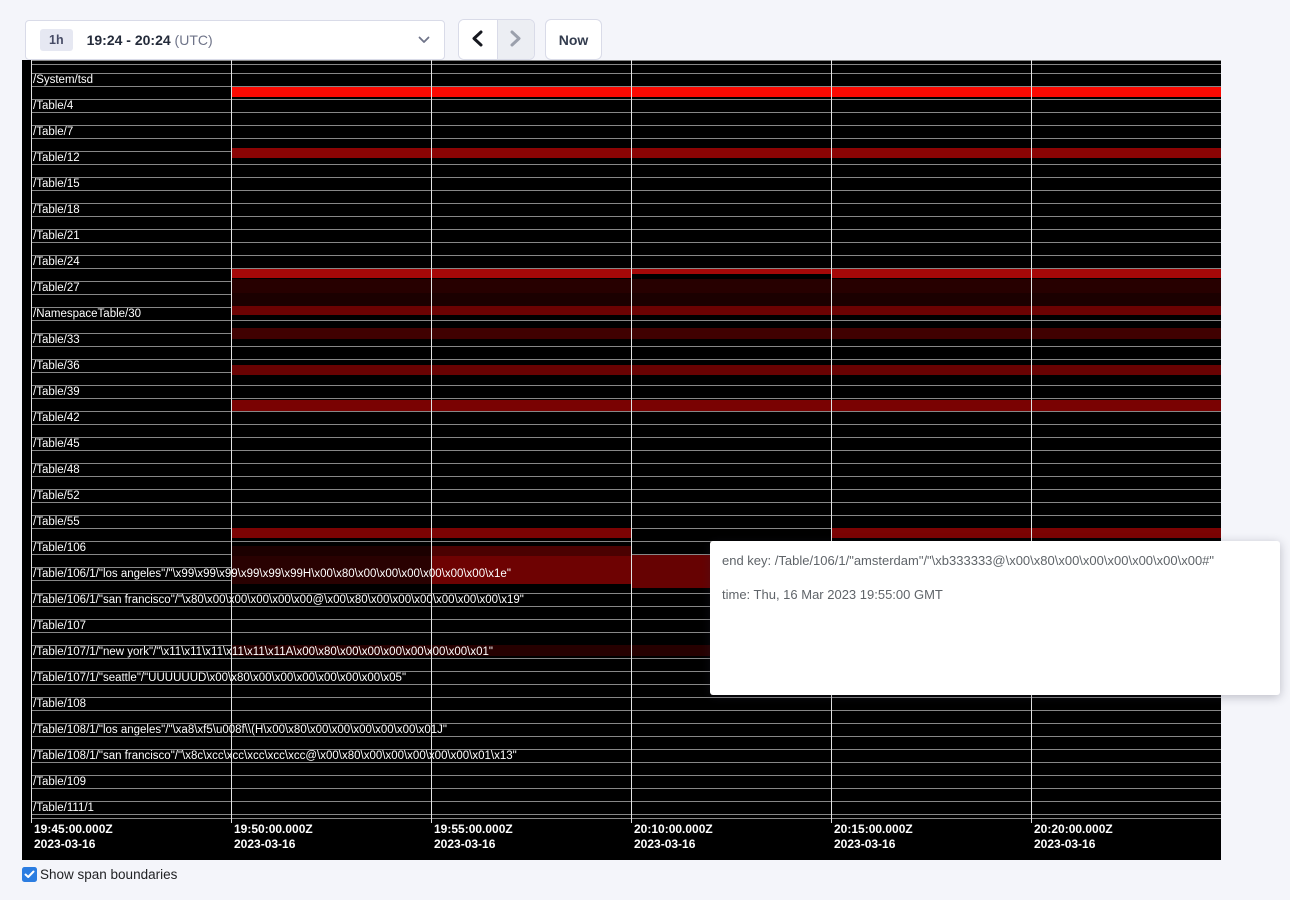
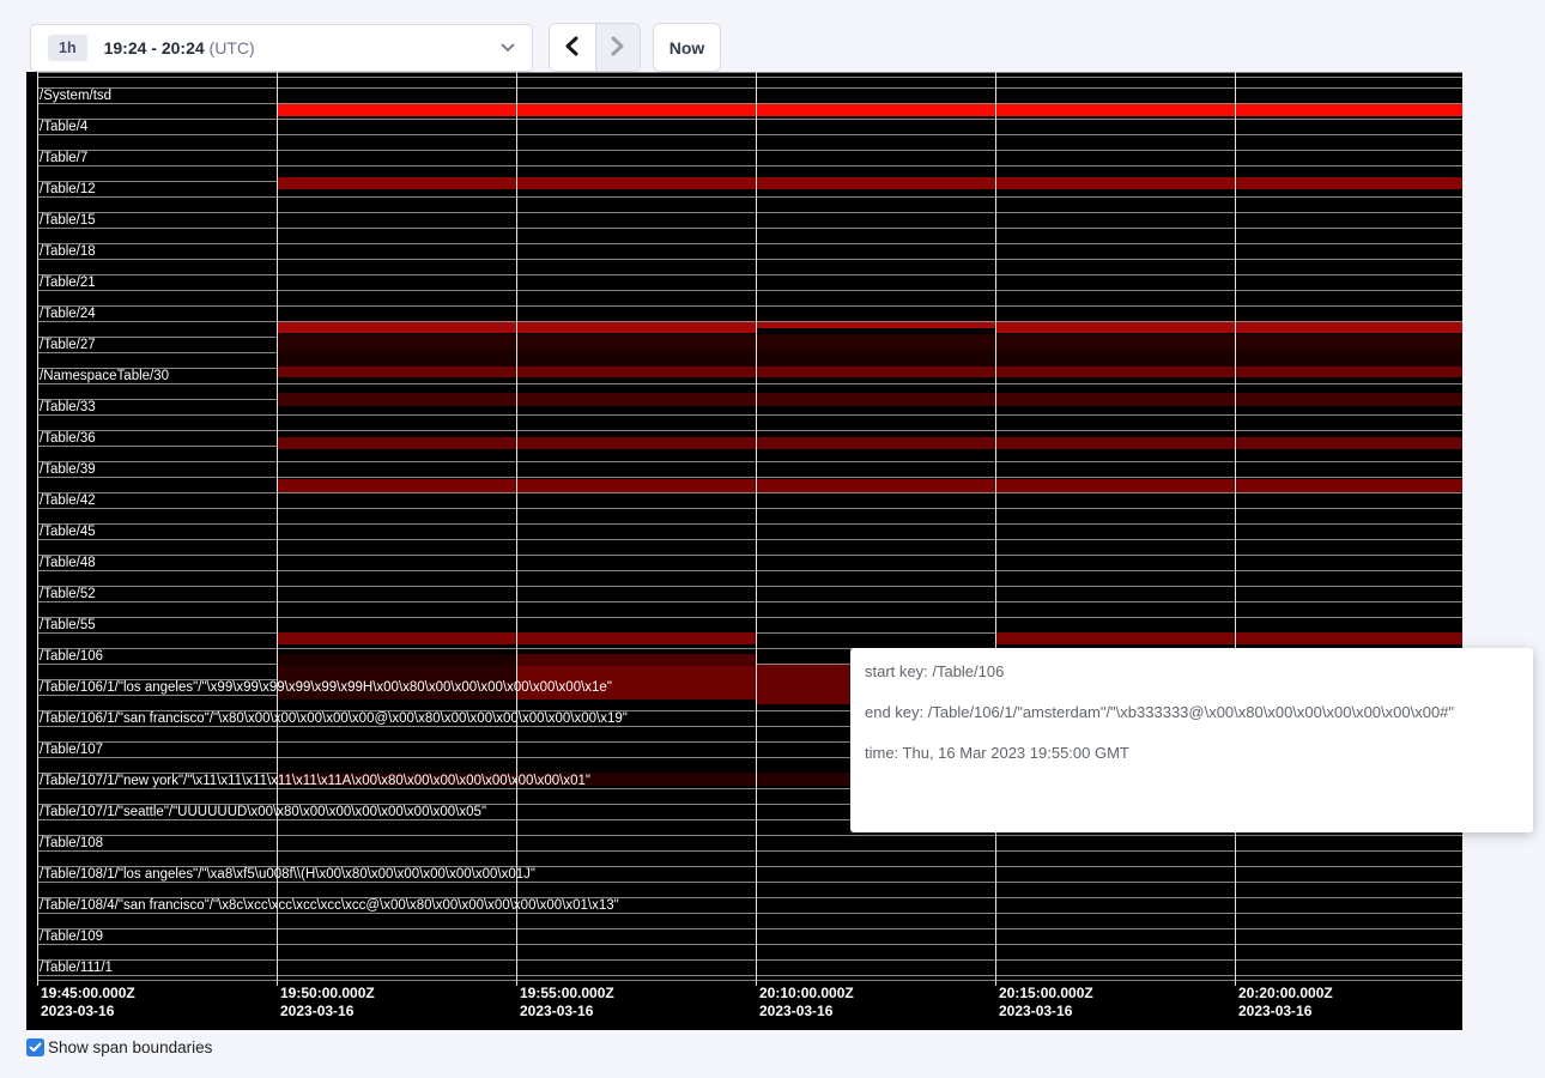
  1h
  19:24 - 20:24 (UTC)
  Now
  /System/tsd
  /Table/4
  /Table/7
  /Table/12
  /Table/15
  /Table/18
  /Table/21
  /Table/24
  /Table/27
  /NamespaceTable/30
  /Table/33
  /Table/36
  /Table/39
  /Table/42
  /Table/45
  /Table/48
  /Table/52
  /Table/55
  /Table/106
  /Table/106/1/"los angeles"/"\x99\x99\x99\x99\x99\x99H\x00\x80\x00\x00\x00\x00\x00\x00\x1e"
  /Table/106/1/"san francisco"/"\x80\x00\x00\x00\x00\x00@\x00\x80\x00\x00\x00\x00\x00\x00\x19"
  /Table/107
  /Table/107/1/"new york"/"\x11\x11\x11\x11\x11\x11A\x00\x80\x00\x00\x00\x00\x00\x00\x01"
  /Table/107/1/"seattle"/"UUUUUUD\x00\x80\x00\x00\x00\x00\x00\x00\x05"
  /Table/108
  /Table/108/1/"los angeles"/"\xa8\xf5\u008f\\(H\x00\x80\x00\x00\x00\x00\x00\x01J"
- /Table/108/1/"san francisco"/"\x8c\xcc\xcc\xcc\xcc\xcc@\x00\x80\x00\x00\x00\x00\x00\x01\x13"
+ /Table/108/4/"san francisco"/"\x8c\xcc\xcc\xcc\xcc\xcc@\x00\x80\x00\x00\x00\x00\x00\x01\x13"
  /Table/109
  /Table/111/1
  19:45:00.000Z
  2023-03-16
  19:50:00.000Z
  2023-03-16
  19:55:00.000Z
  2023-03-16
  20:10:00.000Z
  2023-03-16
  20:15:00.000Z
  2023-03-16
  20:20:00.000Z
  2023-03-16
+ start key: /Table/106
  end key: /Table/106/1/"amsterdam"/"\xb333333@\x00\x80\x00\x00\x00\x00\x00\x00#"
  time: Thu, 16 Mar 2023 19:55:00 GMT
  Show span boundaries
